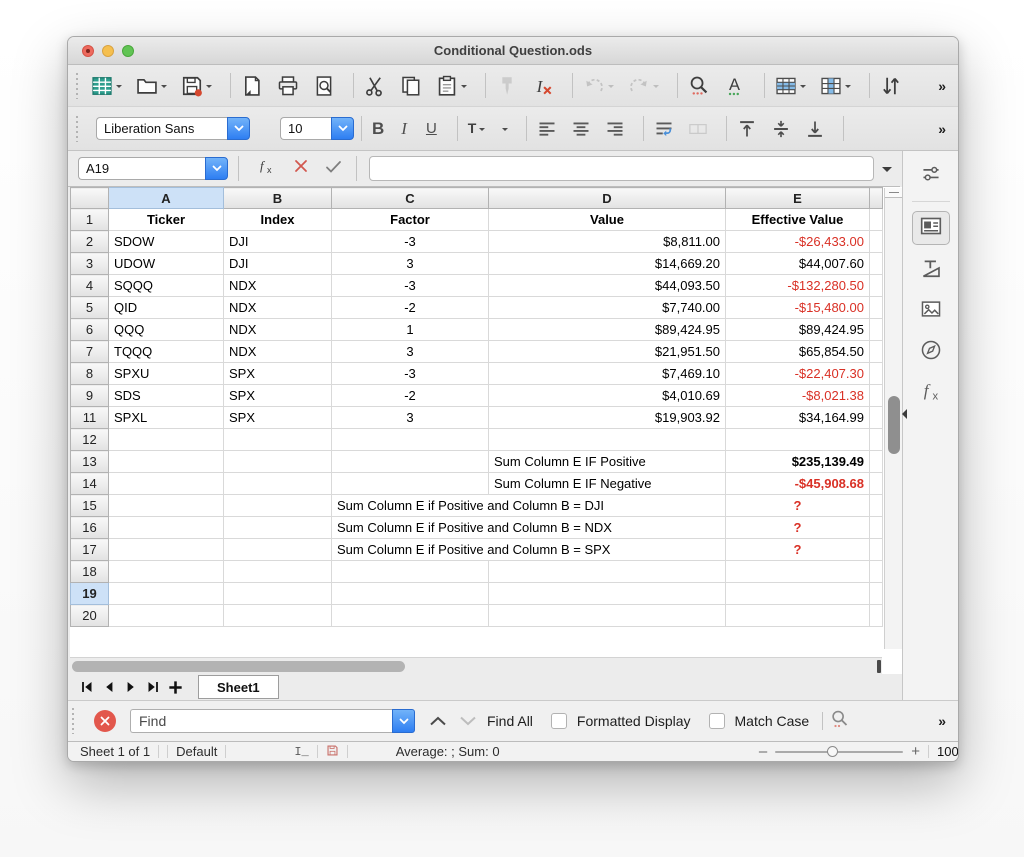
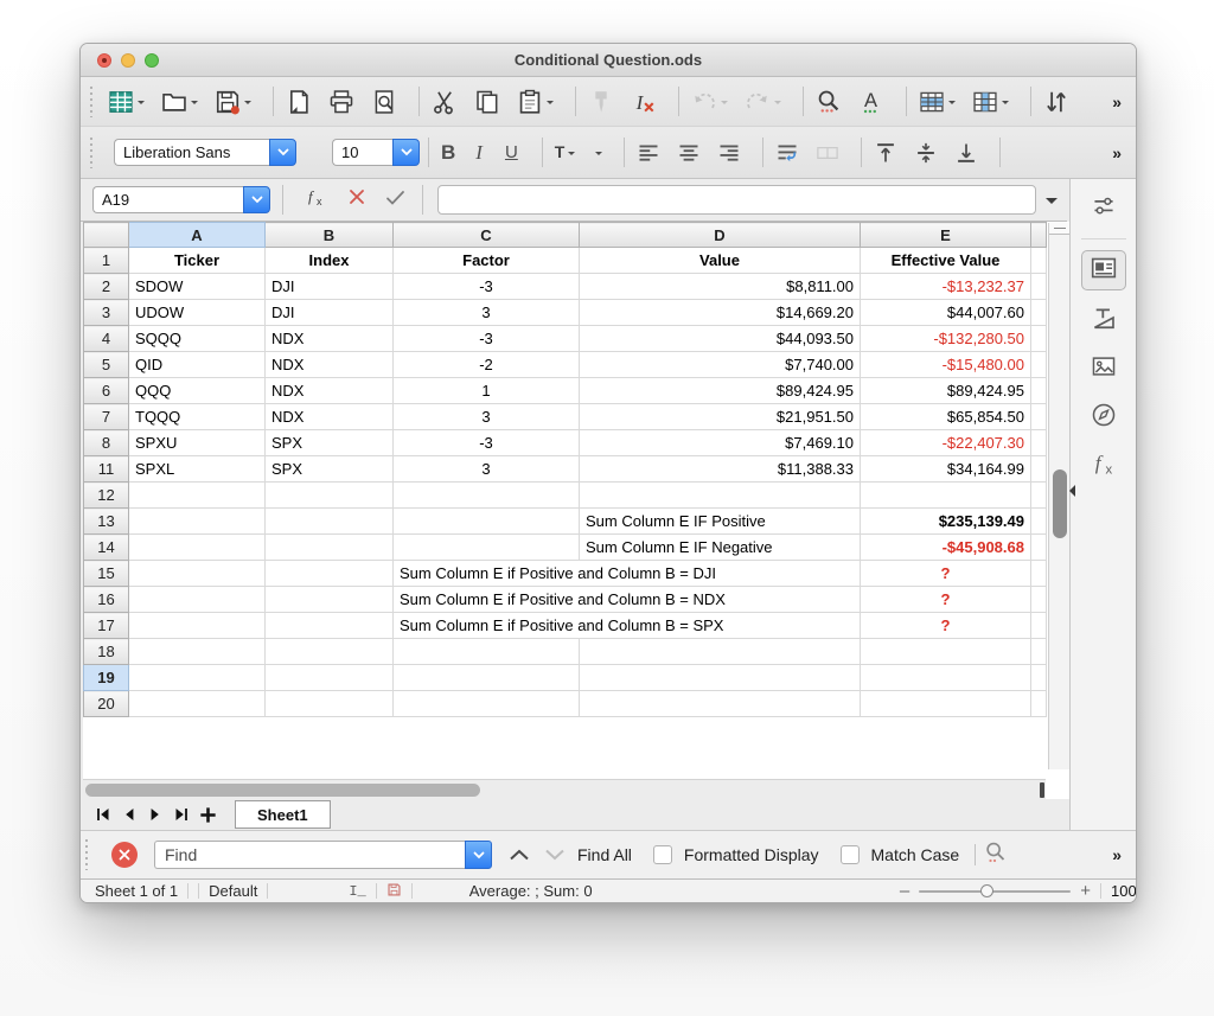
  Conditional Question.ods
  I
  A
  »
  Liberation Sans
  10
  B
  I
  U
  T
  »
  A19
  f
  x
  	A	B	C	D	E
  1	Ticker	Index	Factor	Value	Effective Value
- 2	SDOW	DJI	-3	$8,811.00	-$26,433.00
+ 2	SDOW	DJI	-3	$8,811.00	-$13,232.37
  3	UDOW	DJI	3	$14,669.20	$44,007.60
  4	SQQQ	NDX	-3	$44,093.50	-$132,280.50
  5	QID	NDX	-2	$7,740.00	-$15,480.00
  6	QQQ	NDX	1	$89,424.95	$89,424.95
  7	TQQQ	NDX	3	$21,951.50	$65,854.50
  8	SPXU	SPX	-3	$7,469.10	-$22,407.30
- 9	SDS	SPX	-2	$4,010.69	-$8,021.38
- 11	SPXL	SPX	3	$19,903.92	$34,164.99
+ 11	SPXL	SPX	3	$11,388.33	$34,164.99
  12
  13				Sum Column E IF Positive	$235,139.49
  14				Sum Column E IF Negative	-$45,908.68
  15			Sum Column E if Positive and Column B = DJI	?
  16			Sum Column E if Positive and Column B = NDX	?
  17			Sum Column E if Positive and Column B = SPX	?
  18
  19
  20
  f
  x
  Sheet1
  Find
  Find All
  Formatted Display
  Match Case
  »
  Sheet 1 of 1
  Default
  I_
  Average: ; Sum: 0
  –
  +
  100
